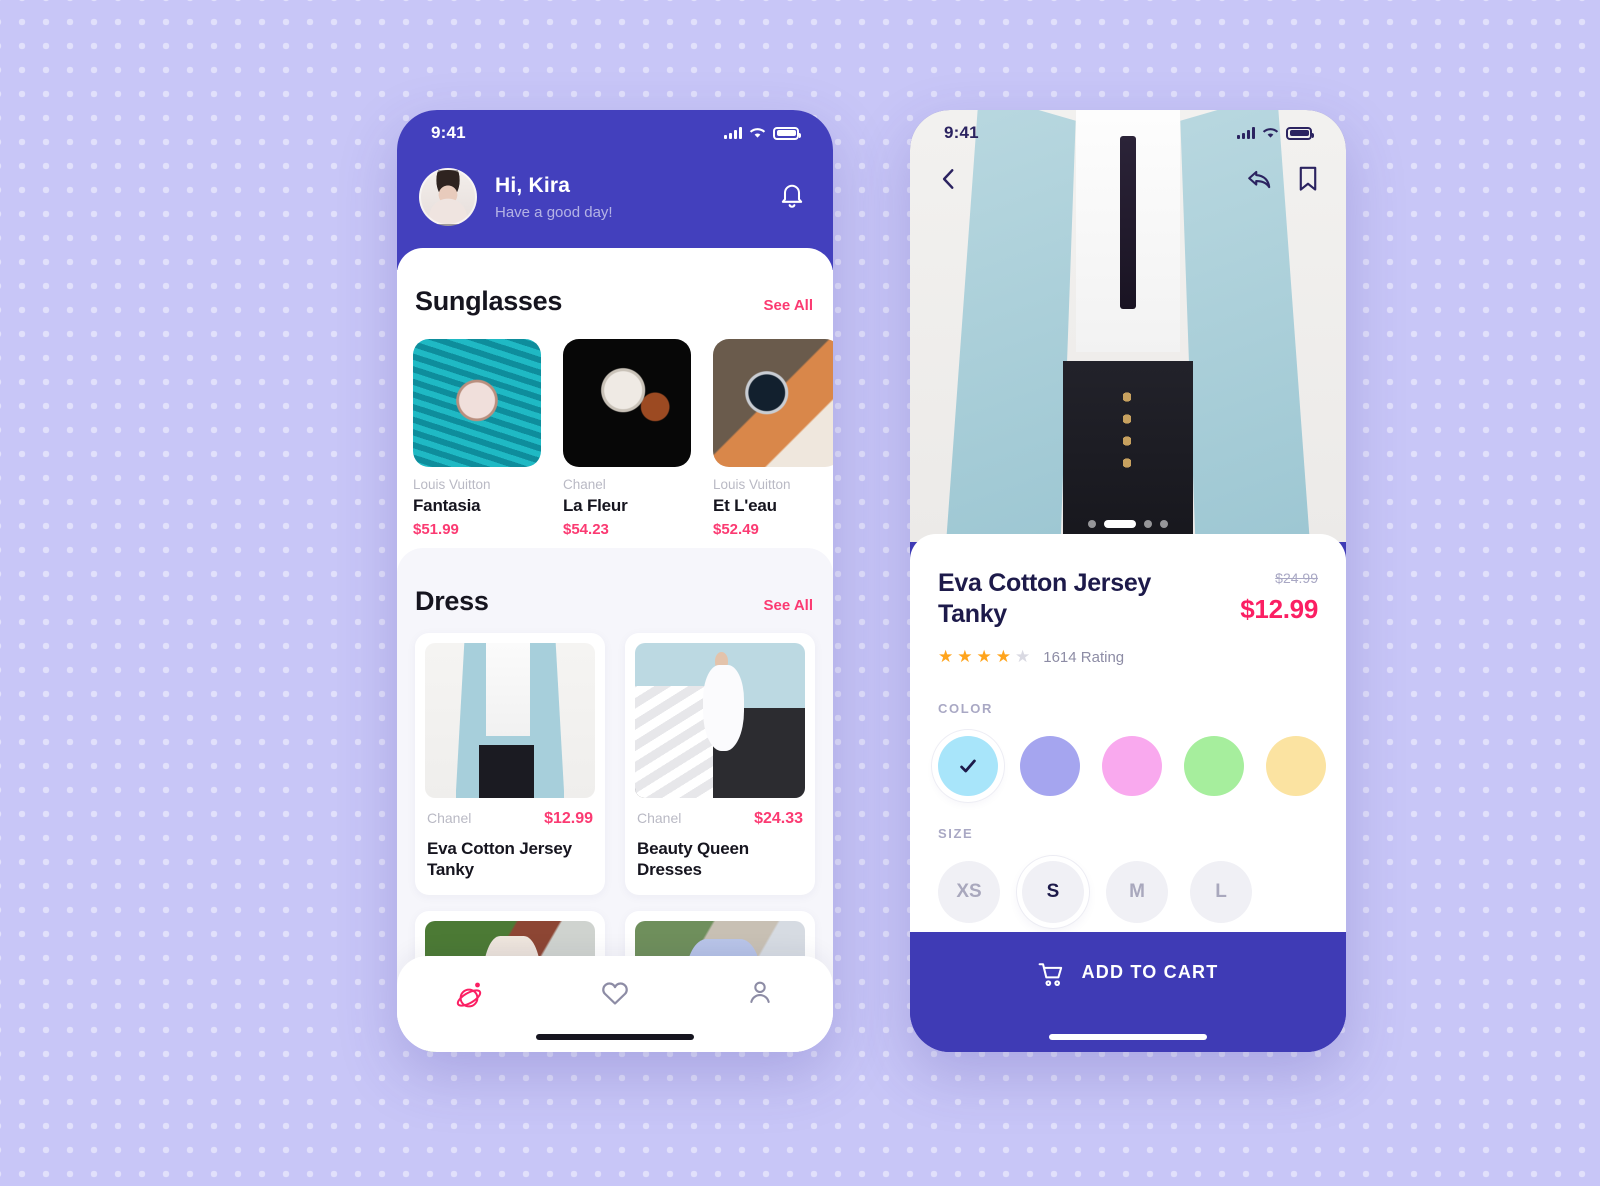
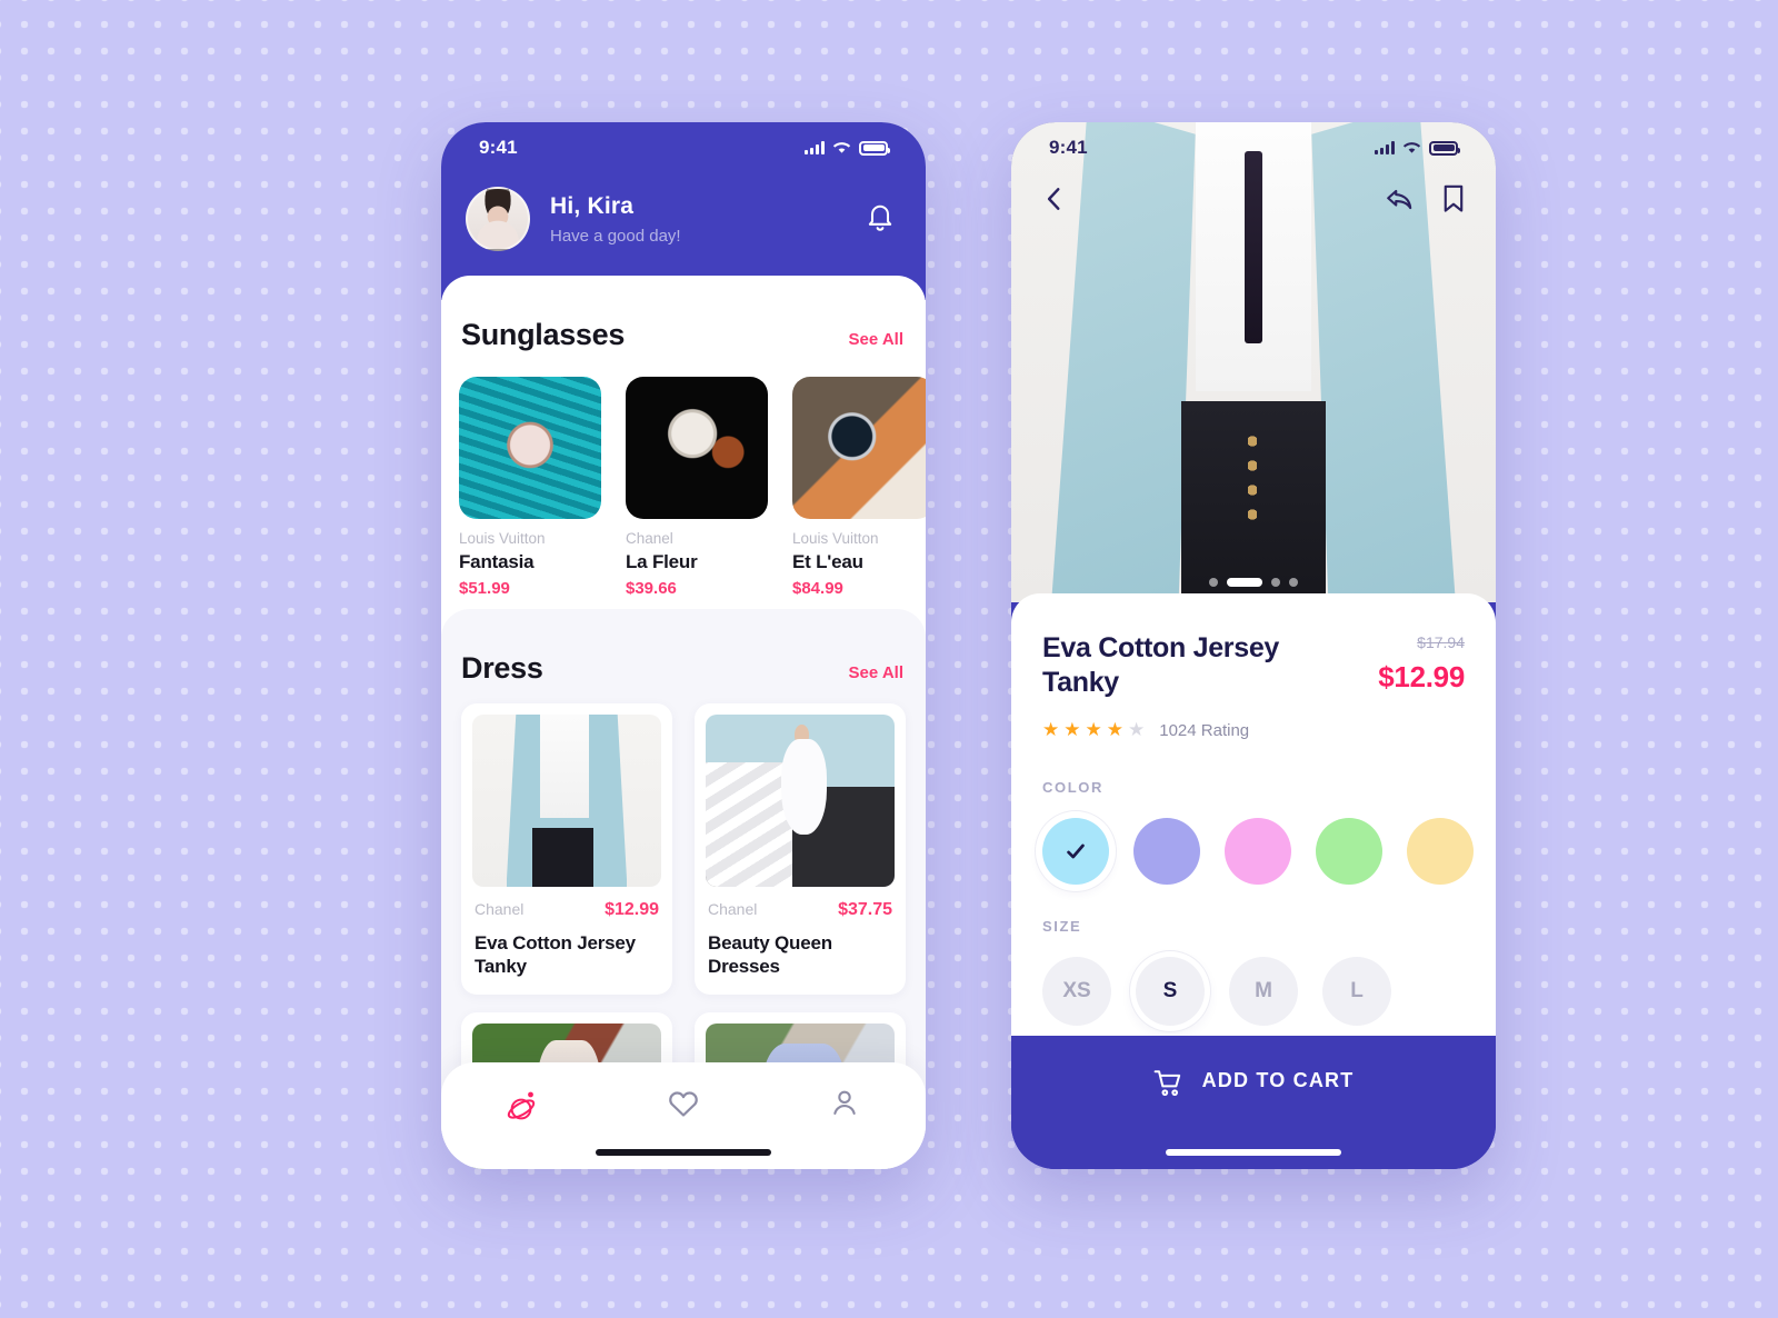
  9:41
  Hi, Kira
  Have a good day!
  Sunglasses
  See All
  Louis Vuitton
  Fantasia
  $51.99
  Chanel
  La Fleur
- $54.23
+ $39.66
  Louis Vuitton
  Et L'eau
- $52.49
+ $84.99
  Dress
  See All
  Chanel
  $12.99
  Eva Cotton Jersey Tanky
  Chanel
- $24.33
+ $37.75
  Beauty Queen Dresses
  9:41
  Eva Cotton Jersey Tanky
- $24.99
+ $17.94
  $12.99
  ★
  ★
  ★
  ★
  ★
- 1614 Rating
+ 1024 Rating
  COLOR
  SIZE
  XS
  S
  M
  L
  ADD TO CART
